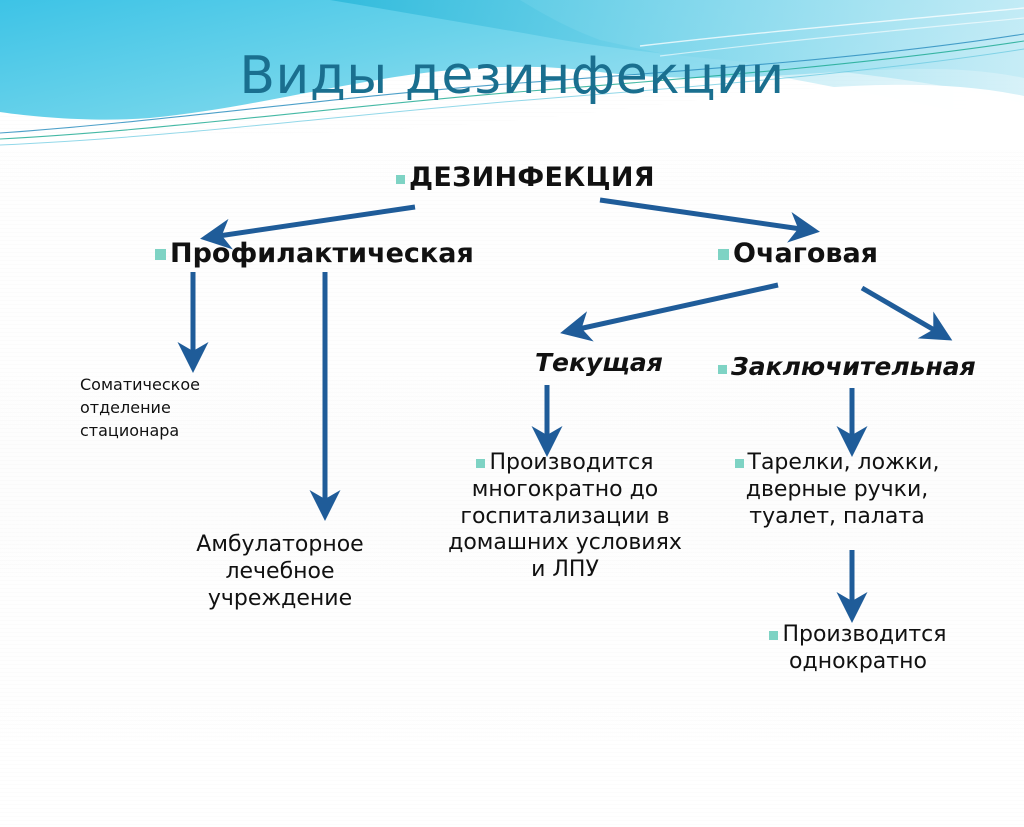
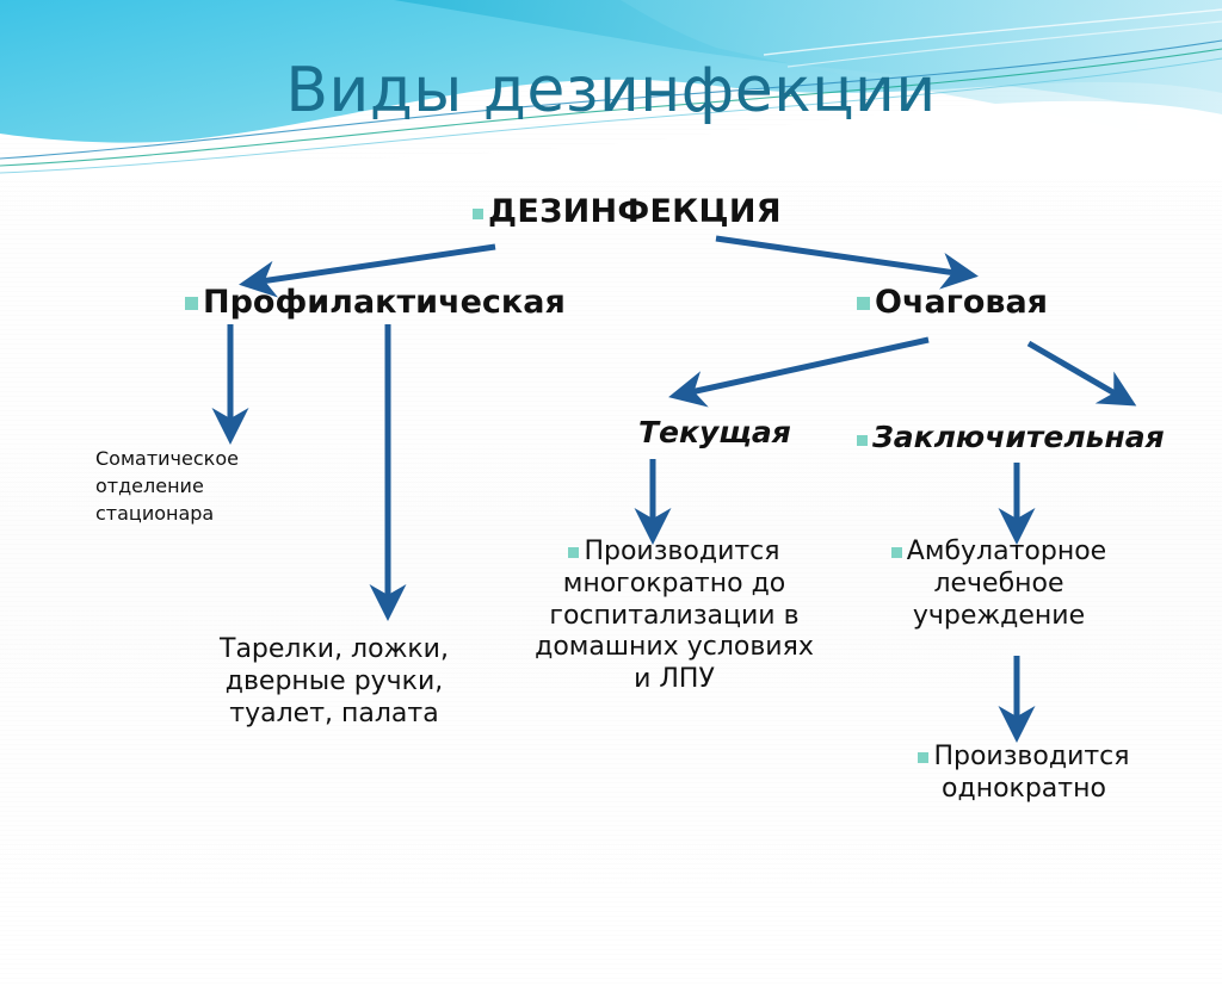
  Виды дезинфекции
  ДЕЗИНФЕКЦИЯ
  Профилактическая
  Очаговая
  Текущая
  Заключительная
  Соматическое отделение стационара
- Амбулаторное лечебное учреждение
+ Тарелки, ложки, дверные ручки, туалет, палата
  Производится многократно до госпитализации в домашних условиях и ЛПУ
- Тарелки, ложки, дверные ручки, туалет, палата
+ Амбулаторное лечебное учреждение
  Производится однократно
